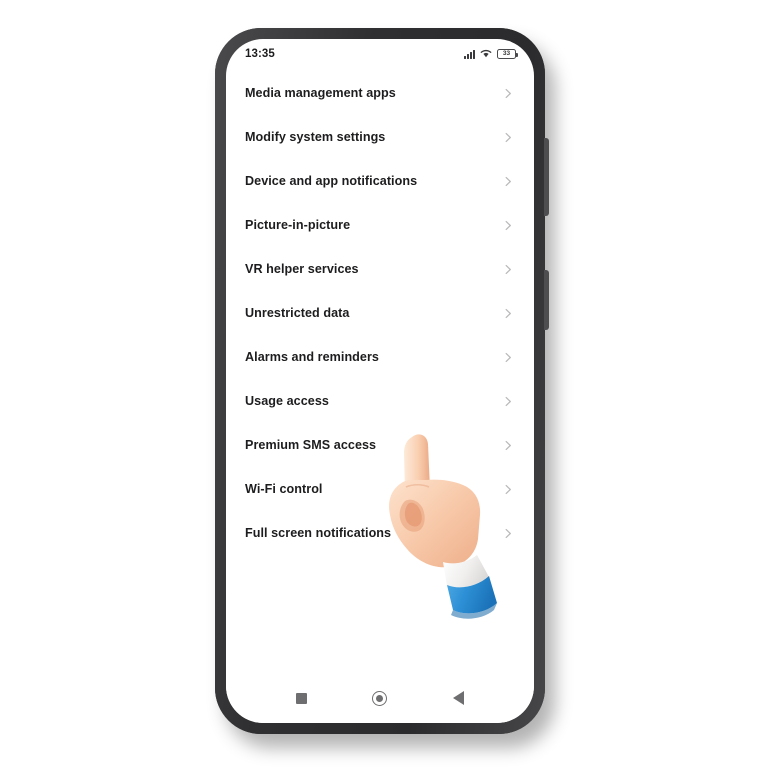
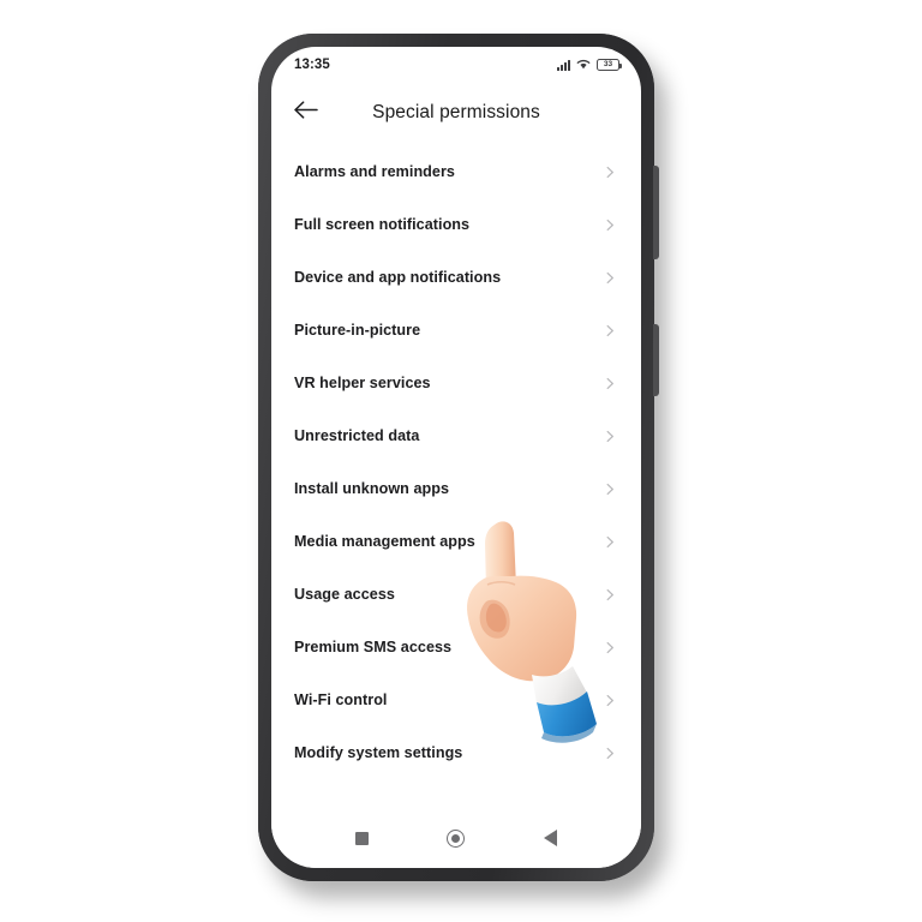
  13:35
+ Special permissions
- Media management apps
+ Alarms and reminders
- Modify system settings
+ Full screen notifications
  Device and app notifications
  Picture-in-picture
  VR helper services
  Unrestricted data
+ Install unknown apps
- Alarms and reminders
+ Media management apps
  Usage access
  Premium SMS access
  Wi-Fi control
- Full screen notifications
+ Modify system settings
